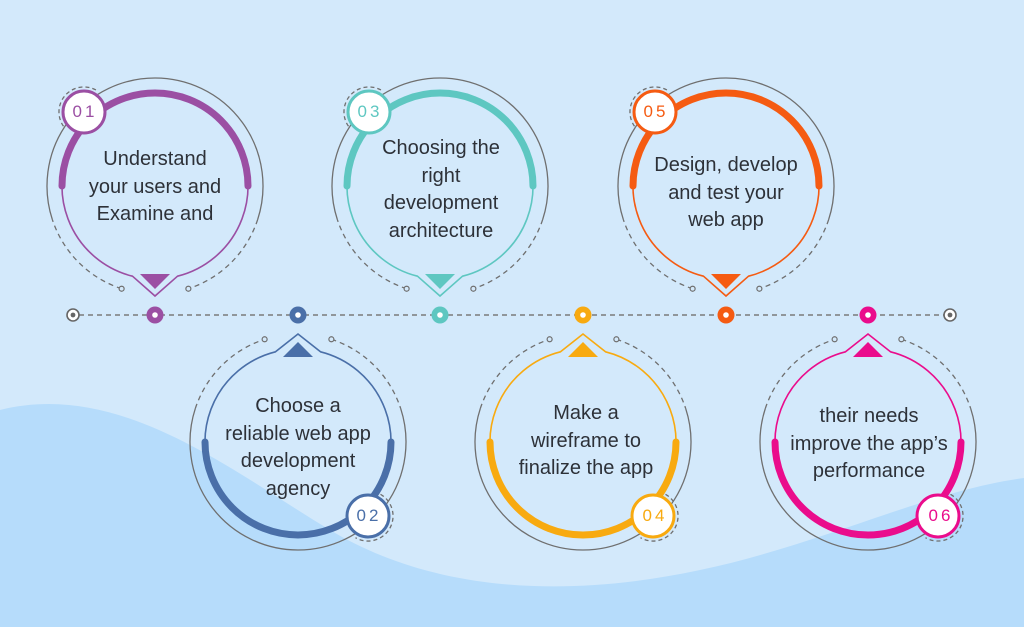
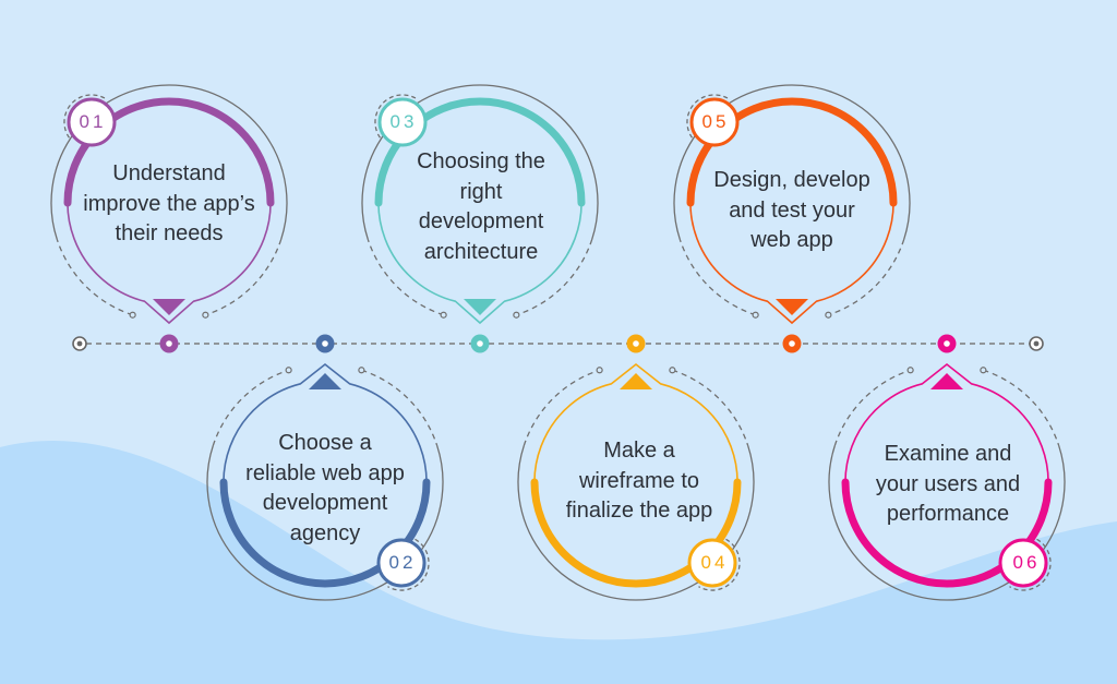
  Understand
- your users and
+ improve the app’s
- Examine and
+ their needs
  Choose a
  reliable web app
  development
  agency
  Choosing the
  right
  development
  architecture
  Make a
  wireframe to
  finalize the app
  Design, develop
  and test your
  web app
- their needs
+ Examine and
- improve the app’s
+ your users and
  performance
  01
  02
  03
  04
  05
  06
